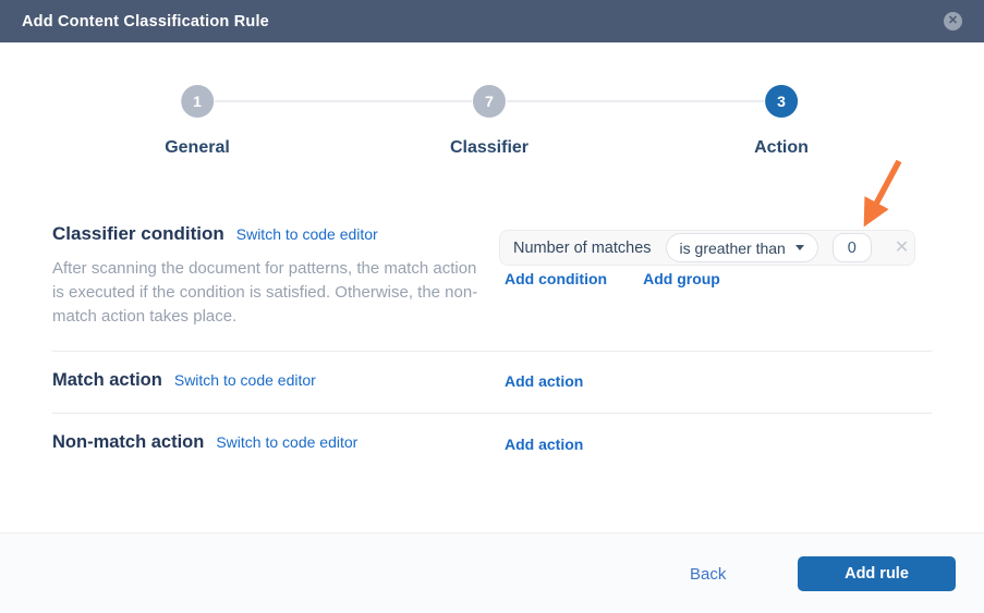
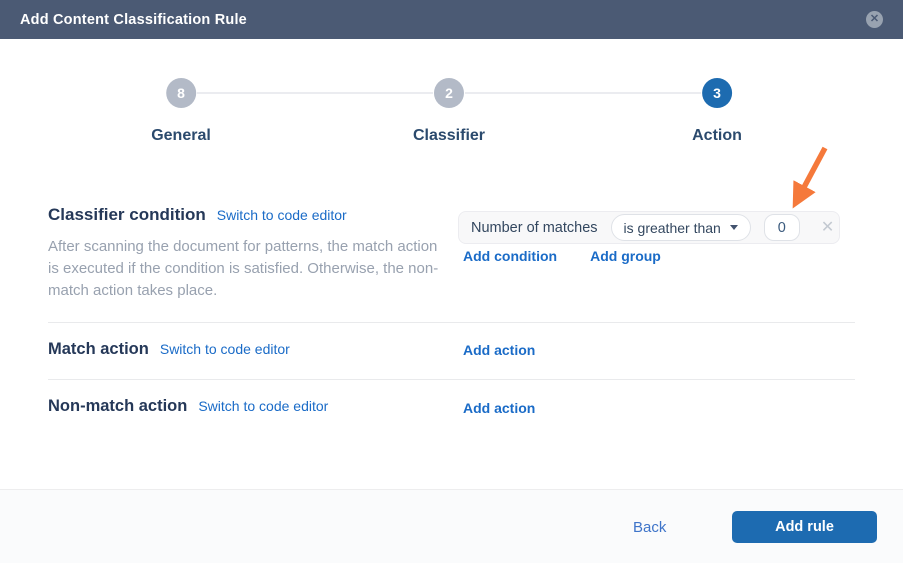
  Add Content Classification Rule
  ✕
- 1
+ 8
  General
- 7
+ 2
  Classifier
  3
  Action
  Classifier condition
  Switch to code editor
  After scanning the document for patterns, the match action is executed if the condition is satisfied. Otherwise, the non-match action takes place.
  Number of matches
  is greather than
  0
  ✕
  Add condition
  Add group
  Match action
  Switch to code editor
  Add action
  Non-match action
  Switch to code editor
  Add action
  Back
  Add rule
